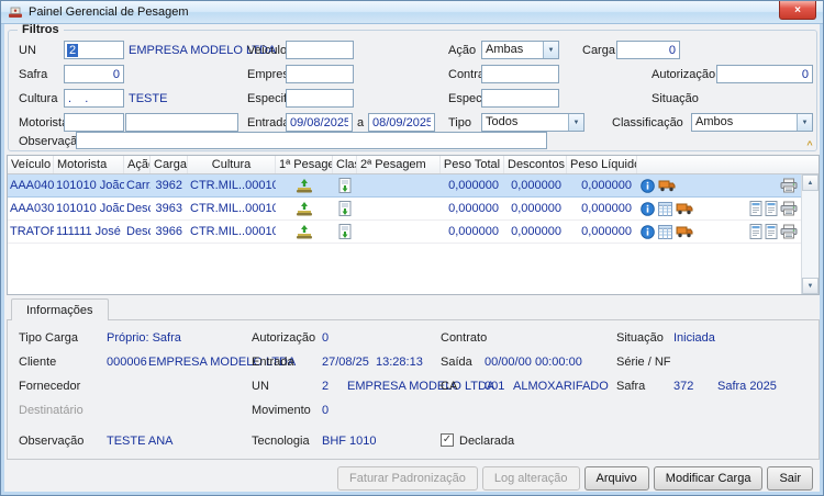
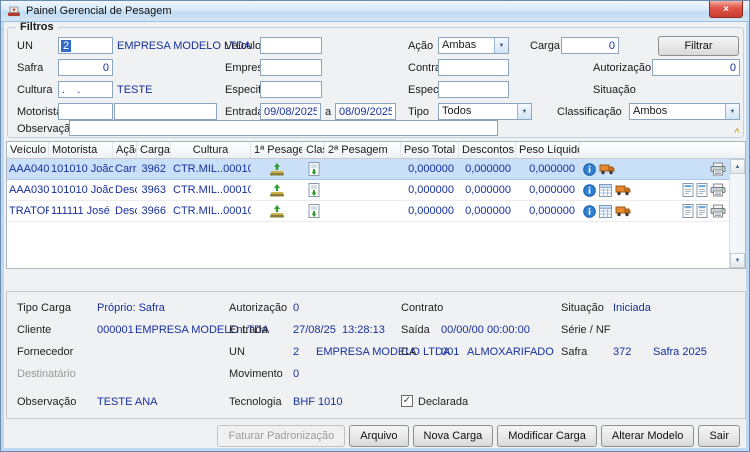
  Painel Gerencial de Pesagem
  ×
  Filtros
  UN
  2
  EMPRESA MODELO LTDA
  Veículo
  Ação
  Ambas
  Carga
  0
+ Filtrar
  Safra
  0
  Empre
  Autorização
  0
  Cultura
  . .
  TESTE
  Especi
  Situação
  Motorist
  Entrad
  09/08/2025
  a
  08/09/2025
  Tipo
  Todos
  Classificação
  Ambos
  Observaçã
  ^
  Veículo
  Motorista
  Açã
  Carga
  Cultura
  1ª Pesage
  2ª Pesagem
  Peso Total
  Descontos
  Peso Líquid
  AAA040
  101010 João
  Carr
  3962
  CTR.MIL..00010
  0,000000
  0,000000
  0,000000
  AAA030
  101010 João
  3963
  CTR.MIL..00010
  0,000000
  0,000000
  0,000000
  TRATO
  111111 José
  3966
  CTR.MIL..00010
  0,000000
  0,000000
  0,000000
- Informações
  Tipo Carga
  Próprio: Safra
  Autorização
  0
  Contrato
  Situação
  Iniciada
  Cliente
- 000006
+ 000001
  EMPRESA MODELO LTDA
  Entrada
  27/08/25
  13:28:13
  Saída
  00/00/00
  00:00:00
  Série / NF
  Fornecedor
  UN
  2
  EMPRESA MODELO LTDA
  CA
  001
  ALMOXARIFADO
  Safra
  372
  Safra 2025
  Destinatário
  Movimento
  0
  Observação
  TESTE ANA
  Tecnologia
  BHF 1010
  ✓
  Declarada
  Faturar Padronização
- Log alteração
  Arquivo
+ Nova Carga
  Modificar Carga
+ Alterar Modelo
  Sair
